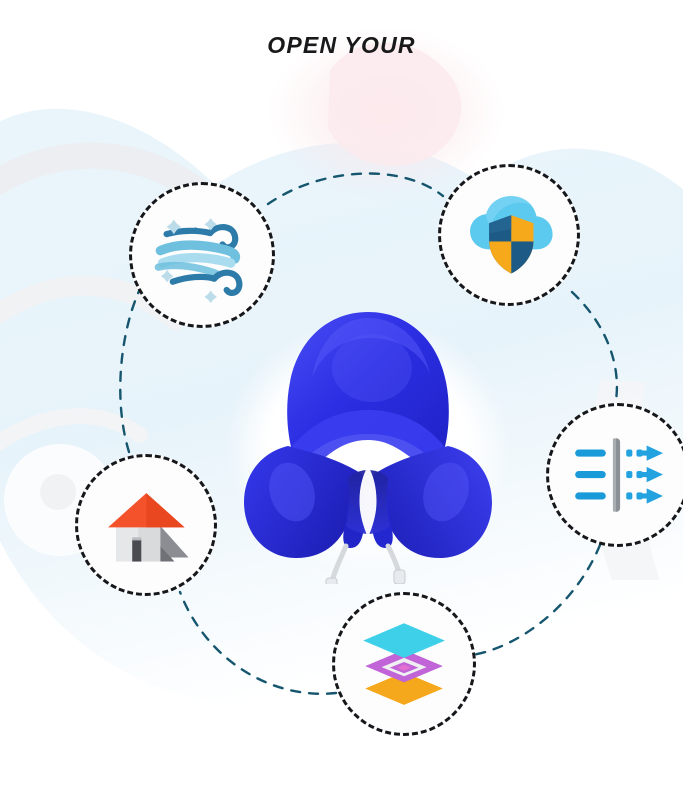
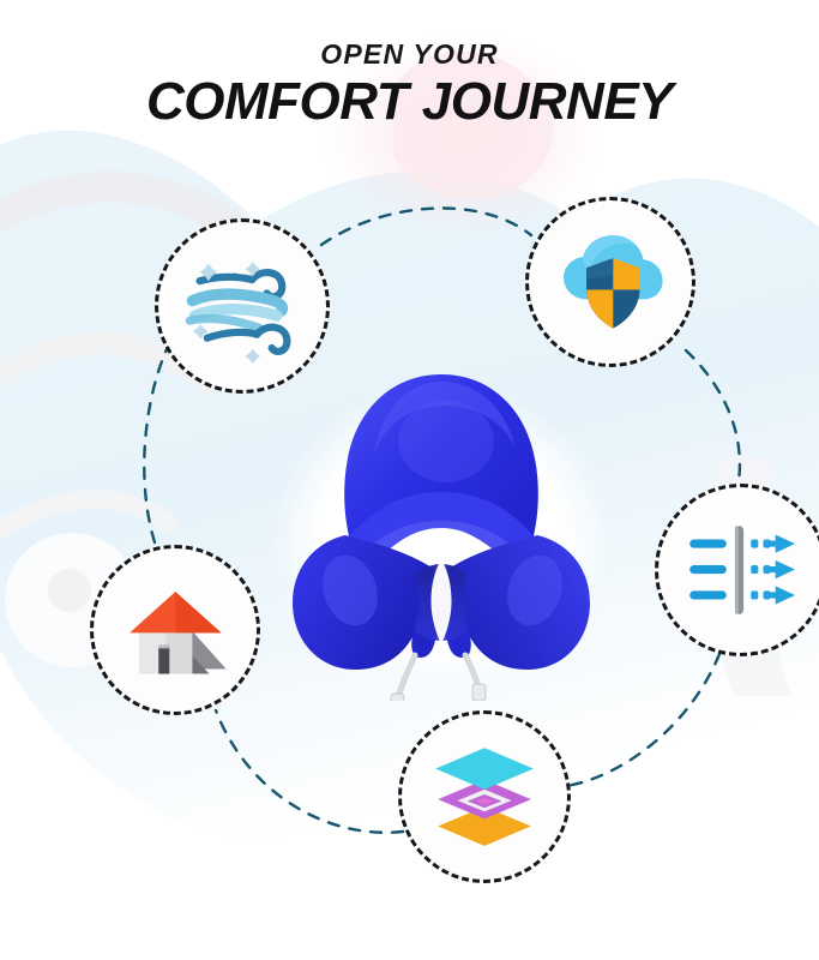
  OPEN YOUR
+ COMFORT JOURNEY
